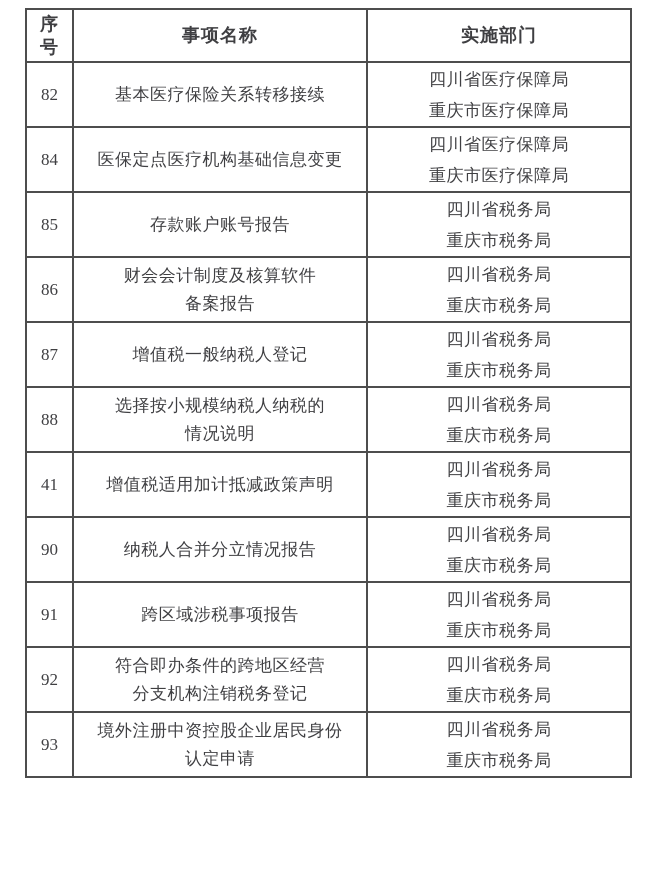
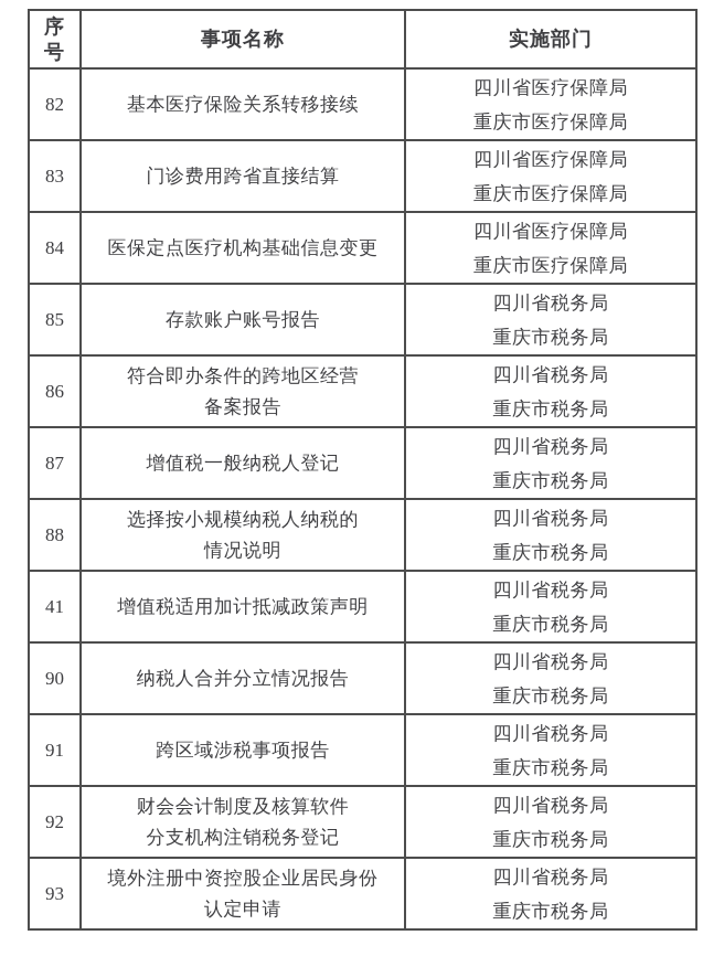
  序 号	事项名称	实施部门
  82	基本医疗保险关系转移接续	四川省医疗保障局重庆市医疗保障局
+ 83	门诊费用跨省直接结算	四川省医疗保障局重庆市医疗保障局
  84	医保定点医疗机构基础信息变更	四川省医疗保障局重庆市医疗保障局
  85	存款账户账号报告	四川省税务局重庆市税务局
- 86	财会会计制度及核算软件备案报告	四川省税务局重庆市税务局
+ 86	符合即办条件的跨地区经营备案报告	四川省税务局重庆市税务局
  87	增值税一般纳税人登记	四川省税务局重庆市税务局
  88	选择按小规模纳税人纳税的情况说明	四川省税务局重庆市税务局
  41	增值税适用加计抵减政策声明	四川省税务局重庆市税务局
  90	纳税人合并分立情况报告	四川省税务局重庆市税务局
  91	跨区域涉税事项报告	四川省税务局重庆市税务局
- 92	符合即办条件的跨地区经营分支机构注销税务登记	四川省税务局重庆市税务局
+ 92	财会会计制度及核算软件分支机构注销税务登记	四川省税务局重庆市税务局
  93	境外注册中资控股企业居民身份认定申请	四川省税务局重庆市税务局
